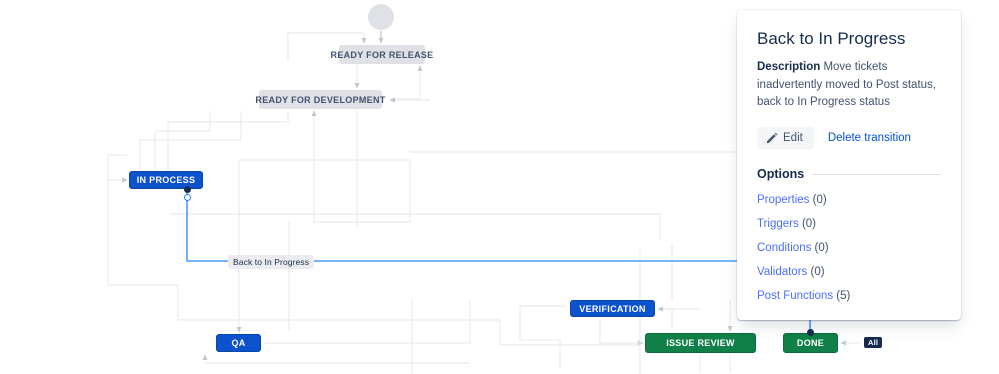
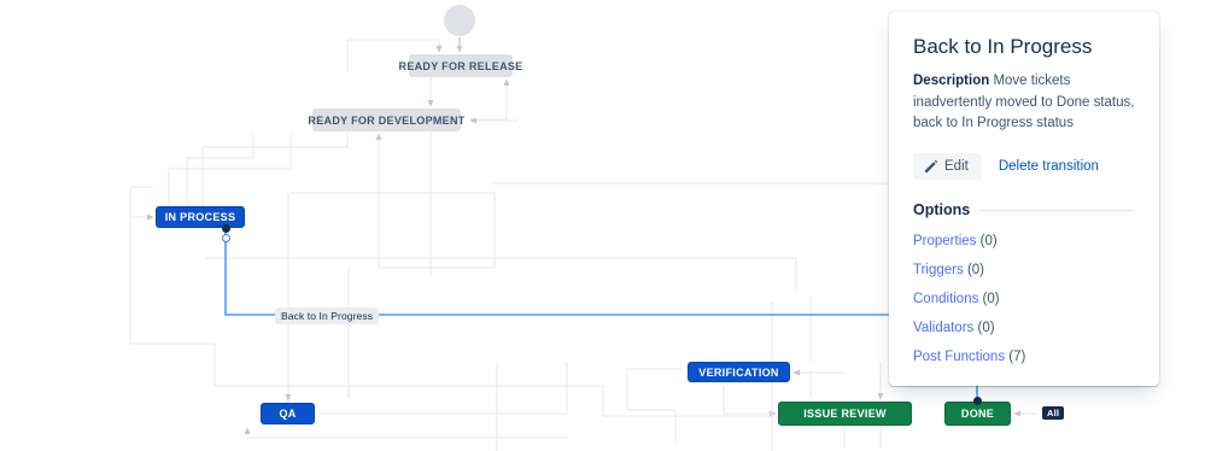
  READY FOR RELEASE
  READY FOR DEVELOPMENT
  IN PROCESS
  QA
  VERIFICATION
  ISSUE REVIEW
  DONE
  Back to In Progress
  All
  Back to In Progress
- Description Move tickets inadvertently moved to Post status, back to In Progress status
+ Description Move tickets inadvertently moved to Done status, back to In Progress status
  Edit
  Delete transition
  Options
  Properties (0)
  Triggers (0)
  Conditions (0)
  Validators (0)
- Post Functions (5)
+ Post Functions (7)
